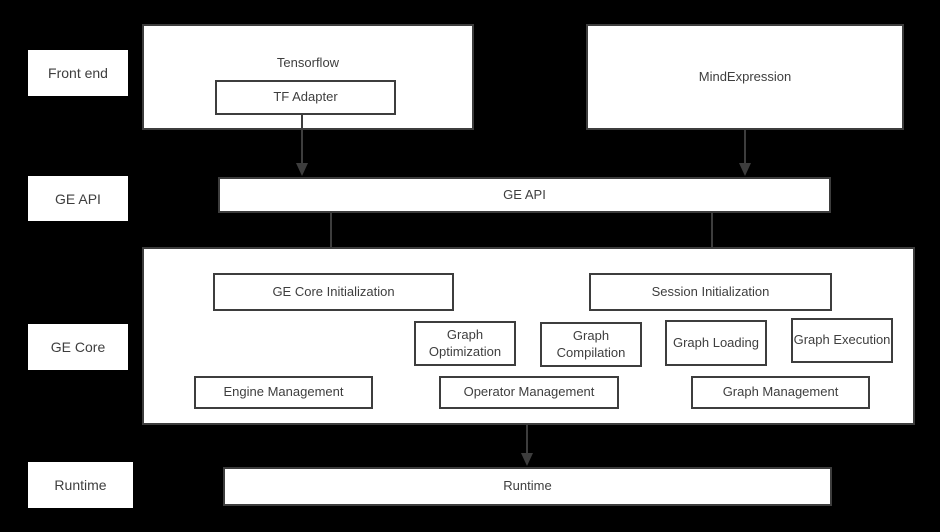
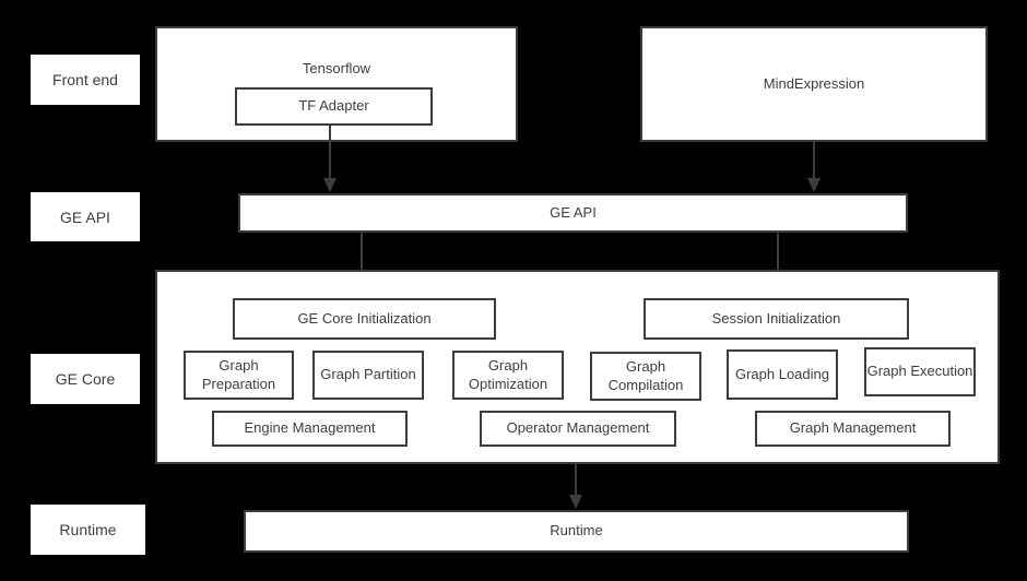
  Front end
  GE API
  GE Core
  Runtime
  Tensorflow
  TF Adapter
  MindExpression
  GE API
  GE Core Initialization
  Session Initialization
+ Graph Preparation
+ Graph Partition
  Graph Optimization
  Graph Compilation
  Graph Loading
  Graph Execution
  Engine Management
  Operator Management
  Graph Management
  Runtime
